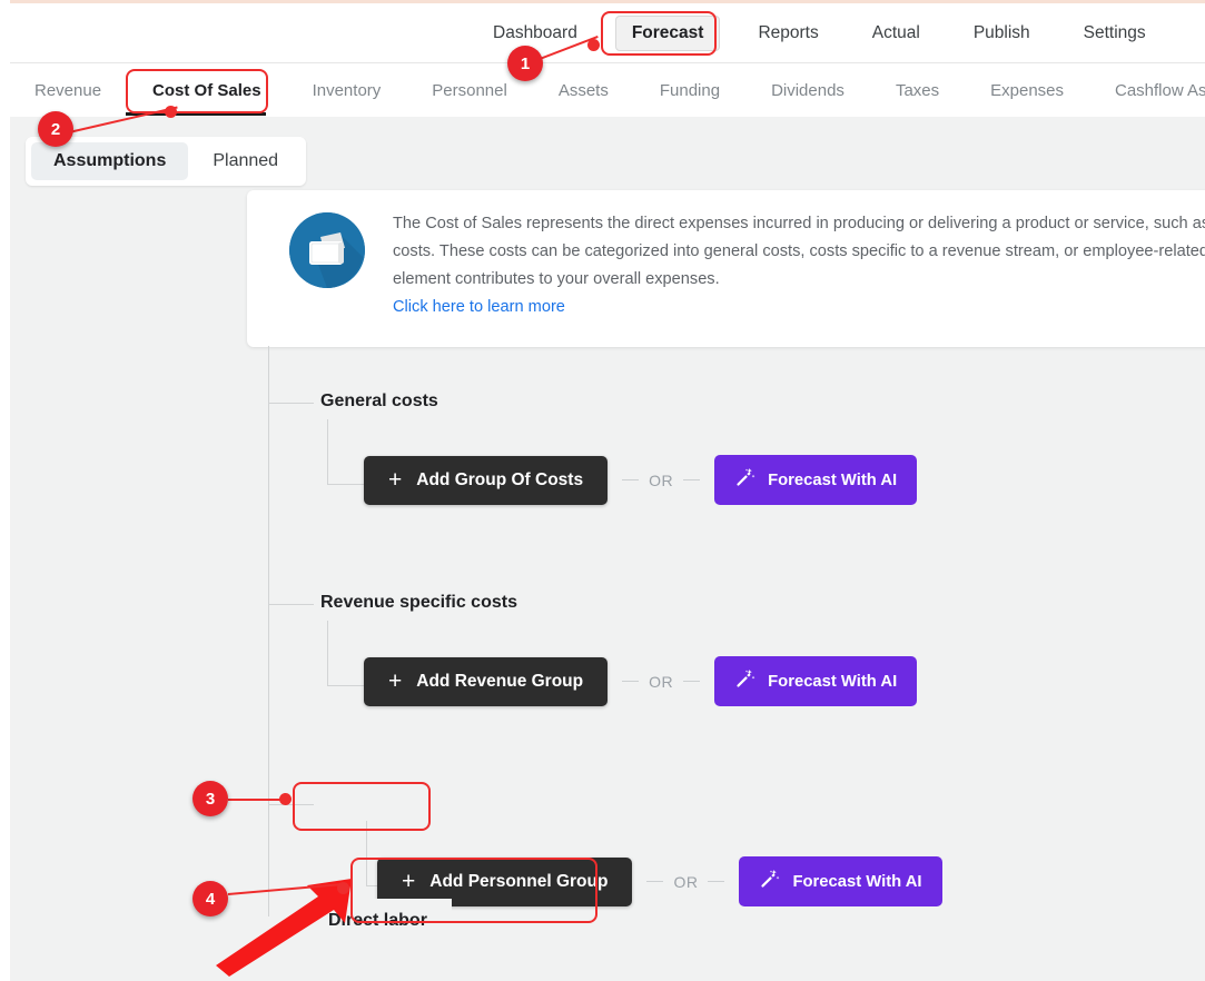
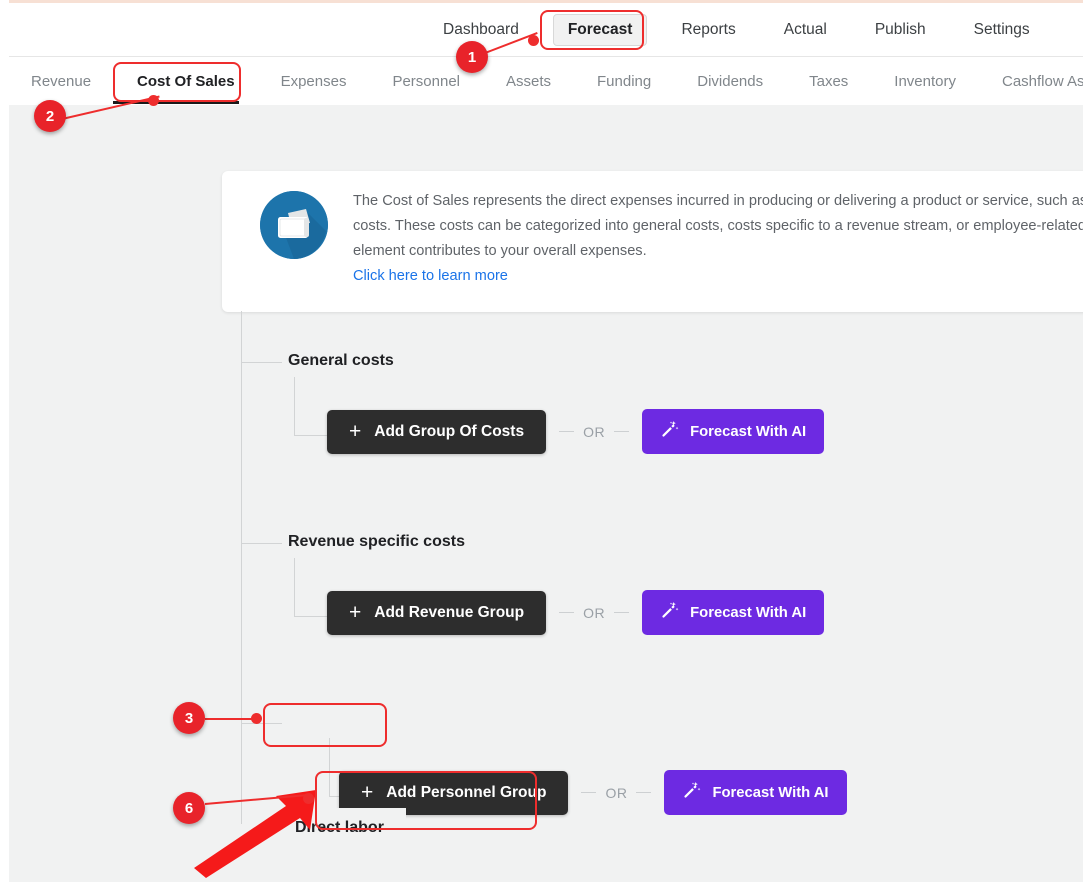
  Dashboard
  Forecast
  Reports
  Actual
  Publish
  Settings
  Revenue
  Cost Of Sales
- Inventory
+ Expenses
  Personnel
  Assets
  Funding
  Dividends
  Taxes
- Expenses
+ Inventory
  Cashflow As
- Assumptions
- Planned
  The Cost of Sales represents the direct expenses incurred in producing or delivering a product or service, such a costs. These costs can be categorized into general costs, costs specific to a revenue stream, or employee-related element contributes to your overall expenses.
  Click here to learn more
  General costs
  +
  Add Group Of Costs
  OR
  Forecast With AI
  Revenue specific costs
  +
  Add Revenue Group
  OR
  Forecast With AI
  +
  Add Personnel Group
  OR
  Forecast With AI
  Drect labor
  1
  2
  3
- 4
+ 6
